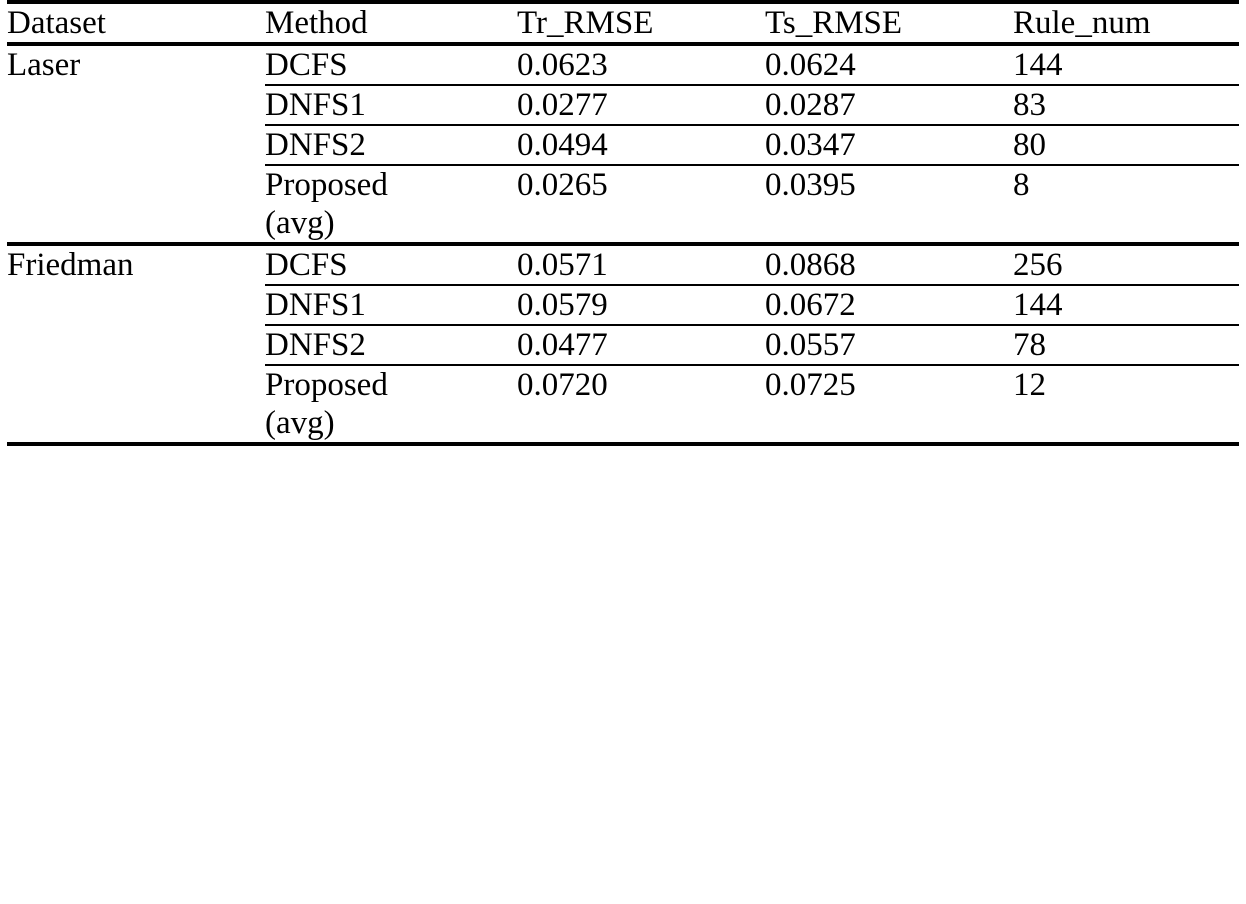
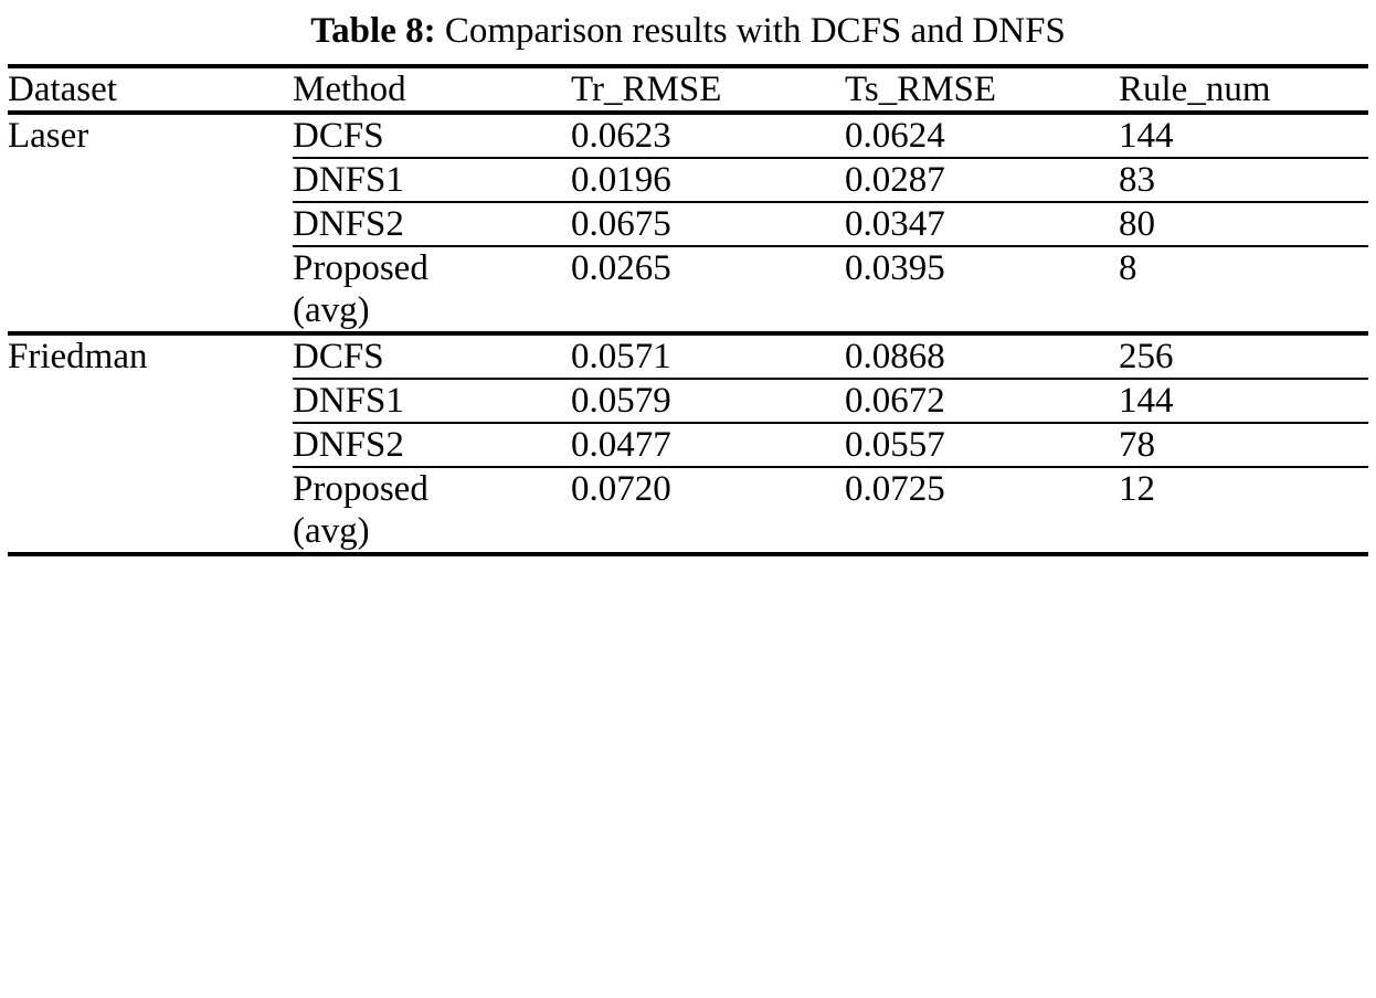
+ Table 8: Comparison results with DCFS and DNFS
  Dataset	Method	Tr_RMSE	Ts_RMSE	Rule_num
  Laser	DCFS	0.0623	0.0624	144
- DNFS1	0.0277	0.0287	83
+ DNFS1	0.0196	0.0287	83
- DNFS2	0.0494	0.0347	80
+ DNFS2	0.0675	0.0347	80
  Proposed (avg)	0.0265	0.0395	8
  Friedman	DCFS	0.0571	0.0868	256
  DNFS1	0.0579	0.0672	144
  DNFS2	0.0477	0.0557	78
  Proposed (avg)	0.0720	0.0725	12
